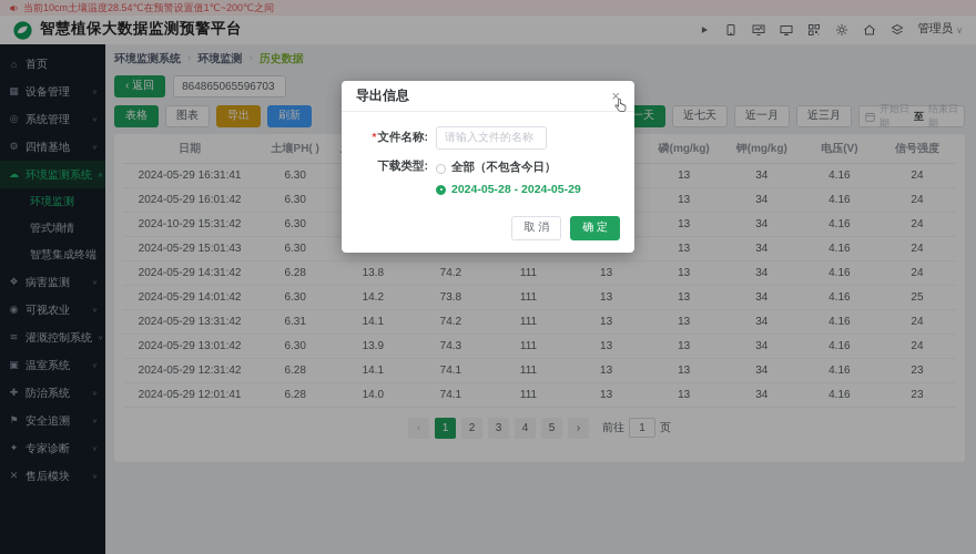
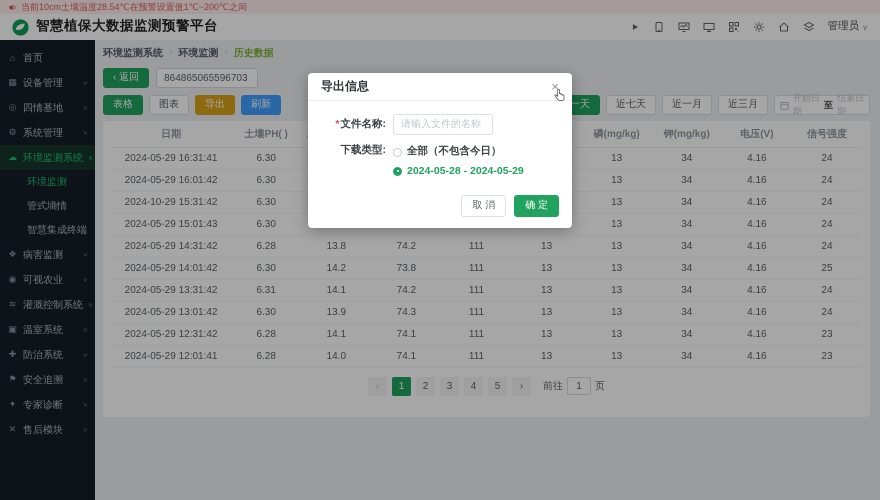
  当前10cm土壤温度28.54℃在预警设置值1℃~200℃之间
  智慧植保大数据监测预警平台
  管理员
  ∨
  ⌂
  首页
  ▦
  设备管理
  ◎
- 系统管理
+ 四情基地
  ⚙
- 四情基地
+ 系统管理
  ☁
  环境监测系统
  环境监测
  管式墒情
  智慧集成终端
  ❖
  病害监测
  ◉
  可视农业
  ≋
  灌溉控制系统
  ▣
  温室系统
  ✚
  防治系统
  ⚑
  安全追溯
  ✦
  专家诊断
  ✕
  售后模块
  环境监测系统
  ›
  环境监测
  历史数据
  ‹ 返回
  864865065596703
  表格
  图表
  导出
  刷新
  近七天
  近一月
  近三月
  开始日期
  至
  结束日期
  2024-05-29 16:31:41	6.30					13	34	4.16	24
  2024-05-29 16:01:42	6.30					13	34	4.16	24
  2024-10-29 15:31:42	6.30					13	34	4.16	24
  2024-05-29 15:01:43	6.30					13	34	4.16	24
  2024-05-29 14:31:42	6.28	13.8	74.2	111	13	13	34	4.16	24
  2024-05-29 14:01:42	6.30	14.2	73.8	111	13	13	34	4.16	25
  2024-05-29 13:31:42	6.31	14.1	74.2	111	13	13	34	4.16	24
  2024-05-29 13:01:42	6.30	13.9	74.3	111	13	13	34	4.16	24
  2024-05-29 12:31:42	6.28	14.1	74.1	111	13	13	34	4.16	23
  2024-05-29 12:01:41	6.28	14.0	74.1	111	13	13	34	4.16	23
  ‹
  1
  2
  3
  4
  5
  ›
  前往
  1
  页
  导出信息
  ×
  *文件名称:
  请输入文件的名称
  下载类型:
  全部（不包含今日）
  2024-05-28 - 2024-05-29
  取 消
  确 定
